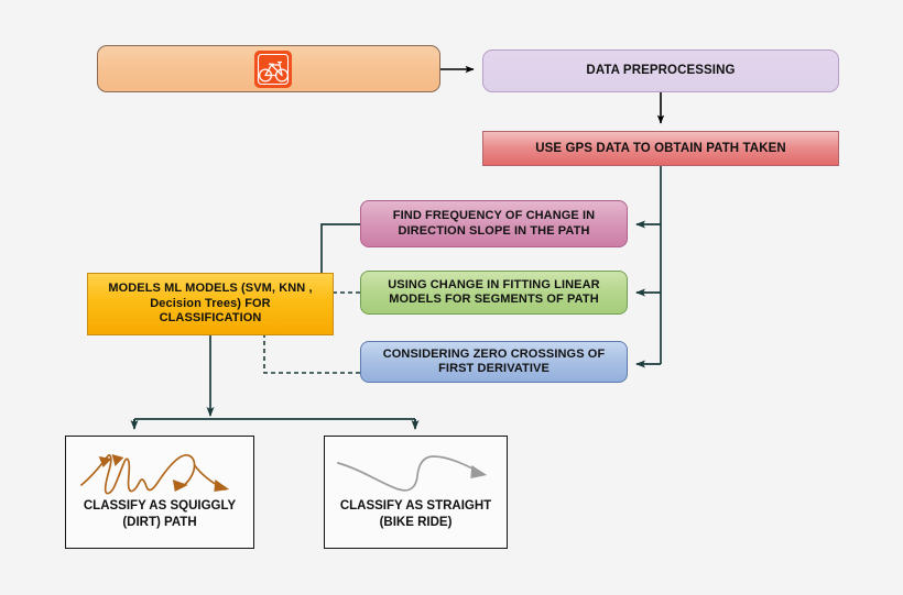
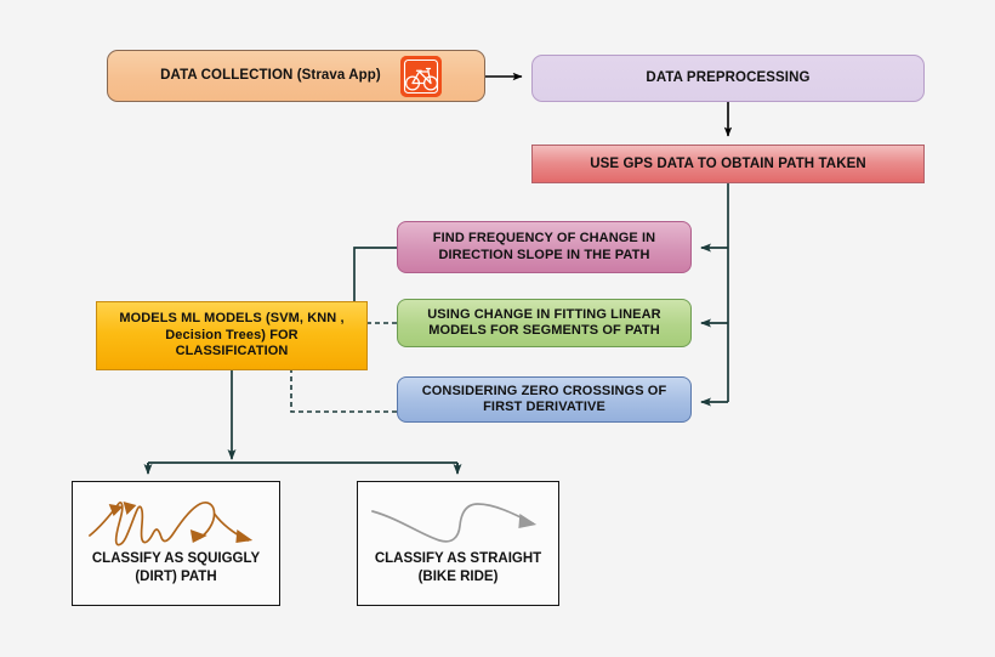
+ DATA COLLECTION (Strava App)
  DATA PREPROCESSING
  USE GPS DATA TO OBTAIN PATH TAKEN
  FIND FREQUENCY OF CHANGE IN
  DIRECTION SLOPE IN THE PATH
  USING CHANGE IN FITTING LINEAR
  MODELS FOR SEGMENTS OF PATH
  CONSIDERING ZERO CROSSINGS OF
  FIRST DERIVATIVE
  MODELS ML MODELS (SVM, KNN ,
  Decision Trees) FOR
  CLASSIFICATION
  CLASSIFY AS SQUIGGLY
  (DIRT) PATH
  CLASSIFY AS STRAIGHT
  (BIKE RIDE)
